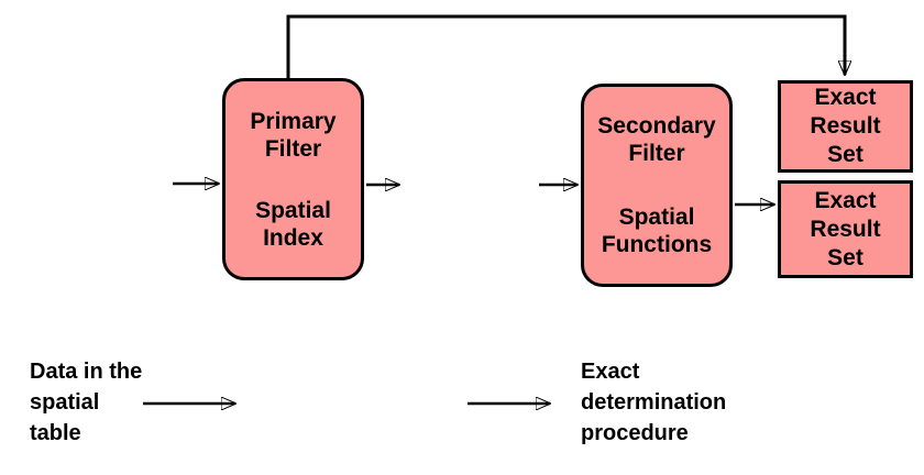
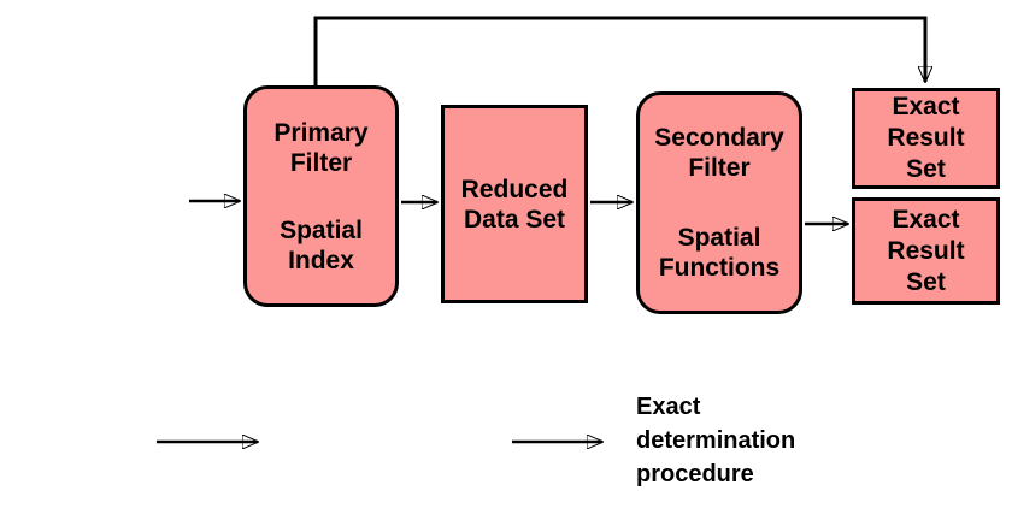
  Primary
  Filter
  Spatial
  Index
+ Reduced
+ Data Set
  Secondary
  Filter
  Spatial
  Functions
  Exact
  Result
  Set
  Exact
  Result
  Set
- Data in the
- spatial
- table
  Exact
  determination
  procedure
